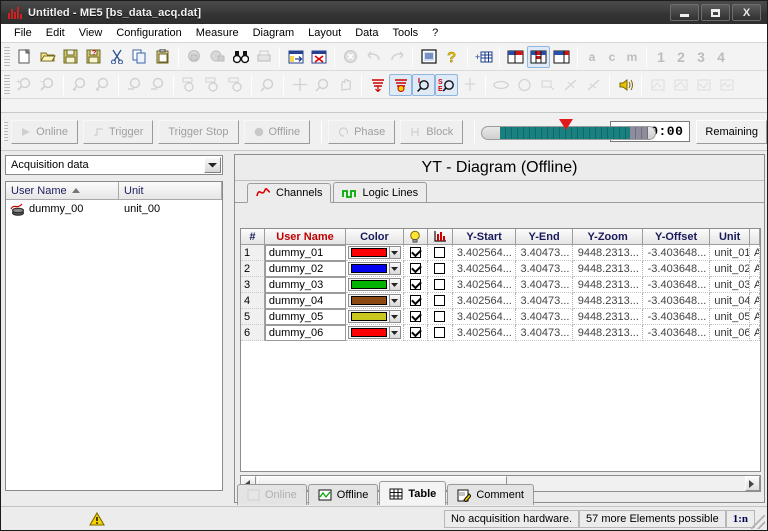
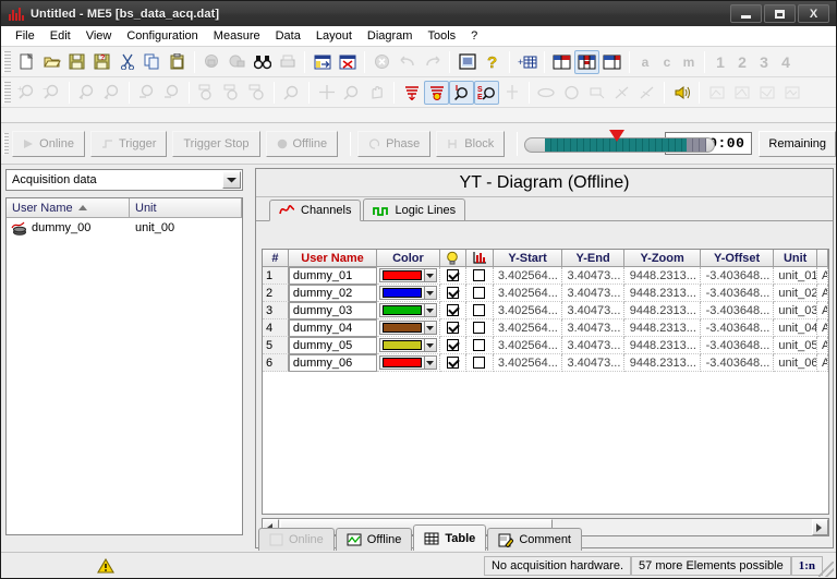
  Untitled - ME5 [bs_data_acq.dat]
  X
  File
  Edit
  View
  Configuration
  Measure
- Diagram
+ Data
  Layout
- Data
+ Diagram
  Tools
  ?
  ?
  +
  a
  c
  m
  1
  2
  3
  4
  +
  −
  Online
  Trigger
  Trigger Stop
  Offline
  Phase
  Block
  Remaining
  Acquisition data
  User Name
  Unit
  dummy_00
  unit_00
  YT - Diagram (Offline)
  Channels
  Logic Lines
  #
  User Name
  Color
  Y-Start
  Y-End
  Y-Zoom
  Y-Offset
  Unit
  1
  dummy_01
  3.402564...
  3.40473...
  9448.2313...
  -3.403648...
  unit_01
  A
  2
  dummy_02
  3.402564...
  3.40473...
  9448.2313...
  -3.403648...
  unit_02
  A
  3
  dummy_03
  3.402564...
  3.40473...
  9448.2313...
  -3.403648...
  unit_03
  A
  4
  dummy_04
  3.402564...
  3.40473...
  9448.2313...
  -3.403648...
  unit_04
  A
  5
  dummy_05
  3.402564...
  3.40473...
  9448.2313...
  -3.403648...
  unit_05
  A
  6
  dummy_06
  3.402564...
  3.40473...
  9448.2313...
  -3.403648...
  unit_06
  A
  Online
  Offline
  Table
  Comment
  No acquisition hardware.
  57 more Elements possible
  1:n
